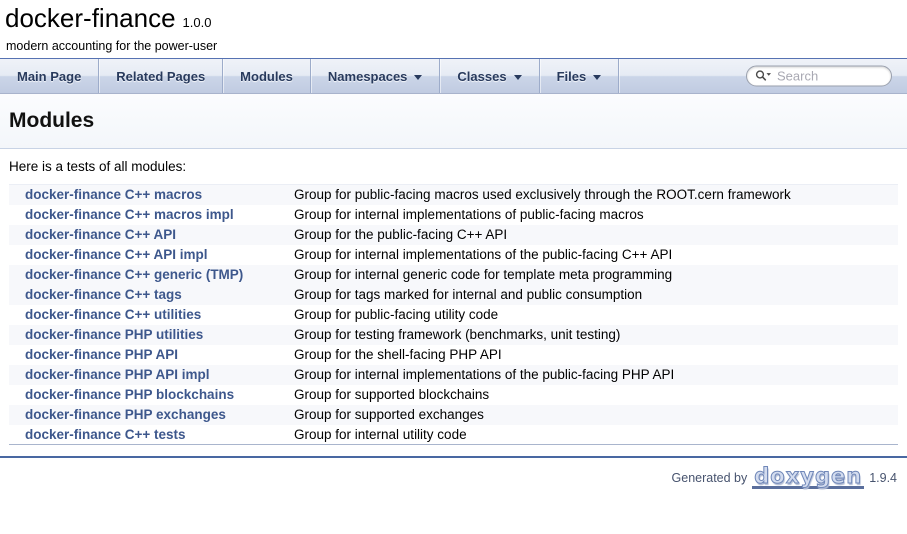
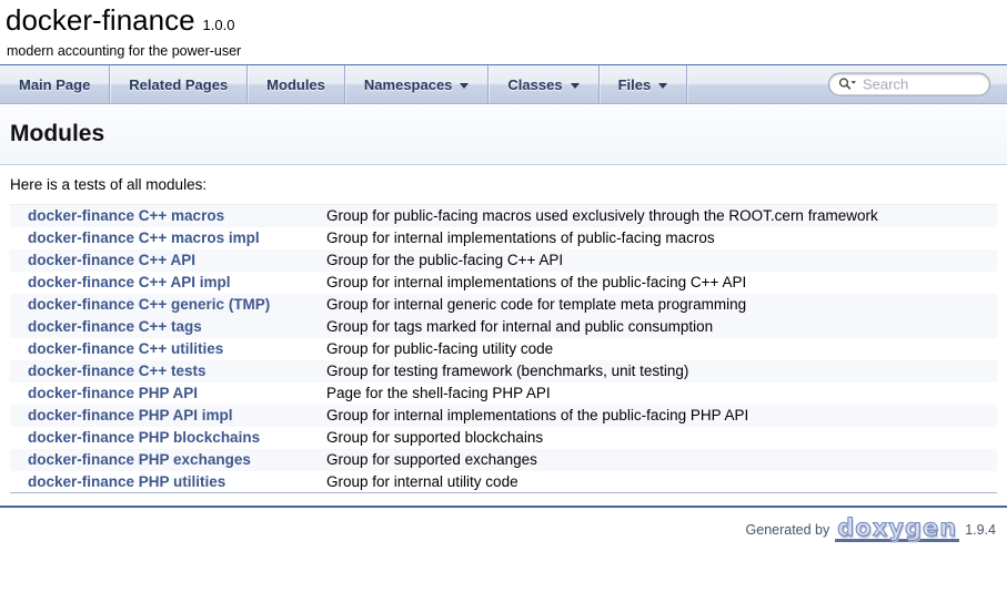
  docker-finance 1.0.0
  modern accounting for the power-user
  Main Page
  Related Pages
  Modules
  Namespaces
  Classes
  Files
  Search
  Modules
  Here is a tests of all modules:
  docker-finance C++ macros	Group for public-facing macros used exclusively through the ROOT.cern framework
  docker-finance C++ macros impl	Group for internal implementations of public-facing macros
  docker-finance C++ API	Group for the public-facing C++ API
  docker-finance C++ API impl	Group for internal implementations of the public-facing C++ API
  docker-finance C++ generic (TMP)	Group for internal generic code for template meta programming
  docker-finance C++ tags	Group for tags marked for internal and public consumption
  docker-finance C++ utilities	Group for public-facing utility code
- docker-finance PHP utilities	Group for testing framework (benchmarks, unit testing)
+ docker-finance C++ tests	Group for testing framework (benchmarks, unit testing)
- docker-finance PHP API	Group for the shell-facing PHP API
+ docker-finance PHP API	Page for the shell-facing PHP API
  docker-finance PHP API impl	Group for internal implementations of the public-facing PHP API
  docker-finance PHP blockchains	Group for supported blockchains
  docker-finance PHP exchanges	Group for supported exchanges
- docker-finance C++ tests	Group for internal utility code
+ docker-finance PHP utilities	Group for internal utility code
  Generated by
  doxygen
  1.9.4
